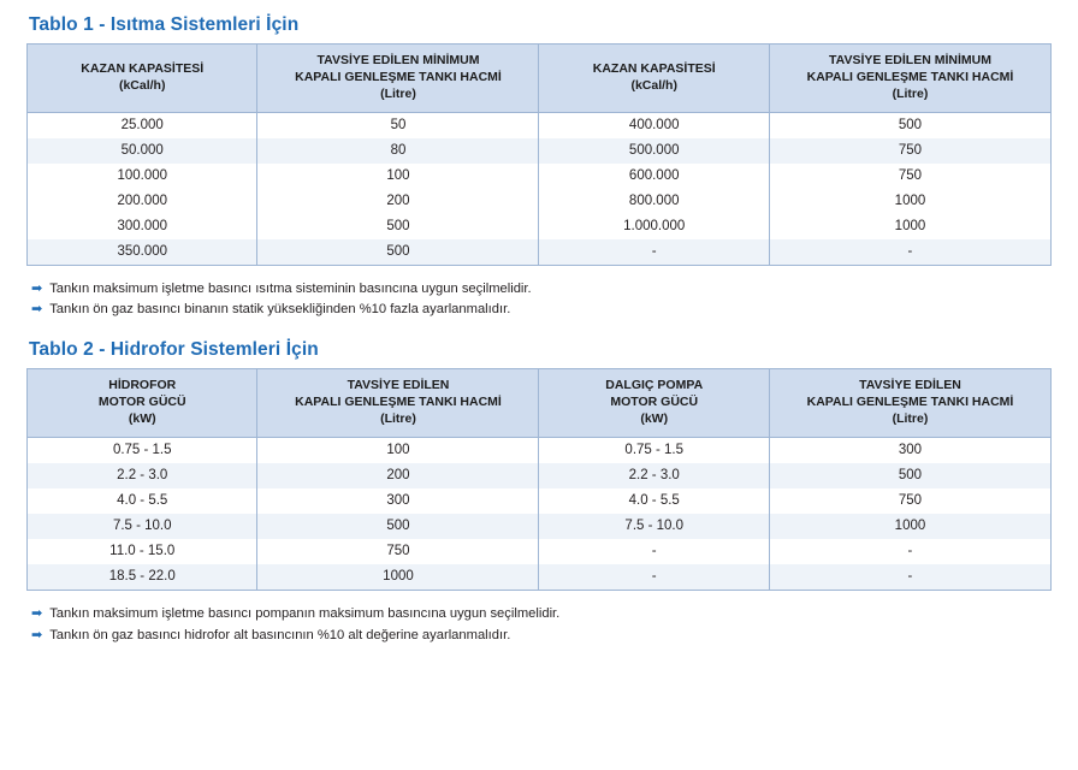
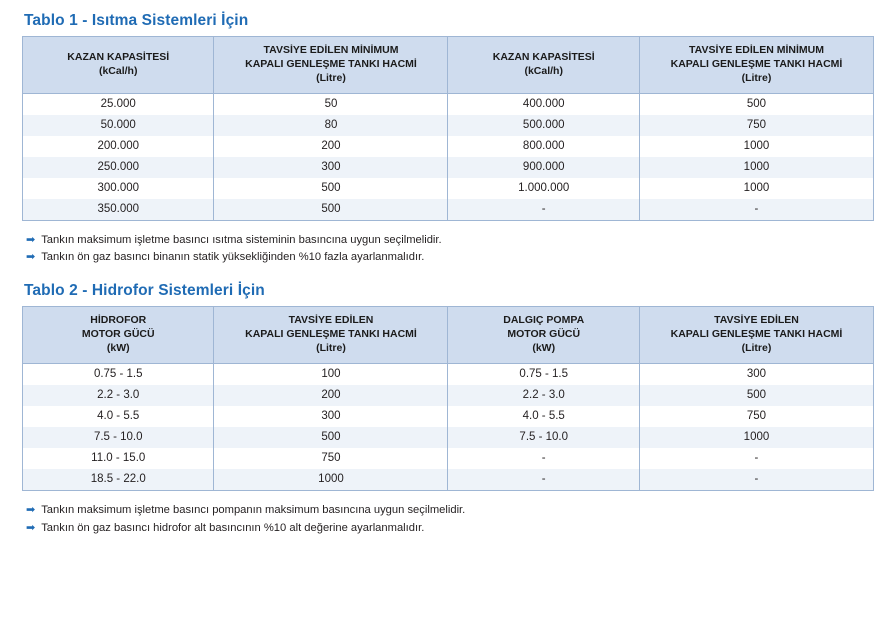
  Tablo 1 - Isıtma Sistemleri İçin
  KAZAN KAPASİTESİ (kCal/h)	TAVSİYE EDİLEN MİNİMUM KAPALI GENLEŞME TANKI HACMİ (Litre)	KAZAN KAPASİTESİ (kCal/h)	TAVSİYE EDİLEN MİNİMUM KAPALI GENLEŞME TANKI HACMİ (Litre)
  25.000	50	400.000	500
  50.000	80	500.000	750
- 100.000	100	600.000	750
  200.000	200	800.000	1000
+ 250.000	300	900.000	1000
  300.000	500	1.000.000	1000
  350.000	500	-	-
  ➡
  Tankın maksimum işletme basıncı ısıtma sisteminin basıncına uygun seçilmelidir.
  ➡
  Tankın ön gaz basıncı binanın statik yüksekliğinden %10 fazla ayarlanmalıdır.
  Tablo 2 - Hidrofor Sistemleri İçin
  HİDROFOR MOTOR GÜCÜ (kW)	TAVSİYE EDİLEN KAPALI GENLEŞME TANKI HACMİ (Litre)	DALGIÇ POMPA MOTOR GÜCÜ (kW)	TAVSİYE EDİLEN KAPALI GENLEŞME TANKI HACMİ (Litre)
  0.75 - 1.5	100	0.75 - 1.5	300
  2.2 - 3.0	200	2.2 - 3.0	500
  4.0 - 5.5	300	4.0 - 5.5	750
  7.5 - 10.0	500	7.5 - 10.0	1000
  11.0 - 15.0	750	-	-
  18.5 - 22.0	1000	-	-
  ➡
  Tankın maksimum işletme basıncı pompanın maksimum basıncına uygun seçilmelidir.
  ➡
  Tankın ön gaz basıncı hidrofor alt basıncının %10 alt değerine ayarlanmalıdır.
